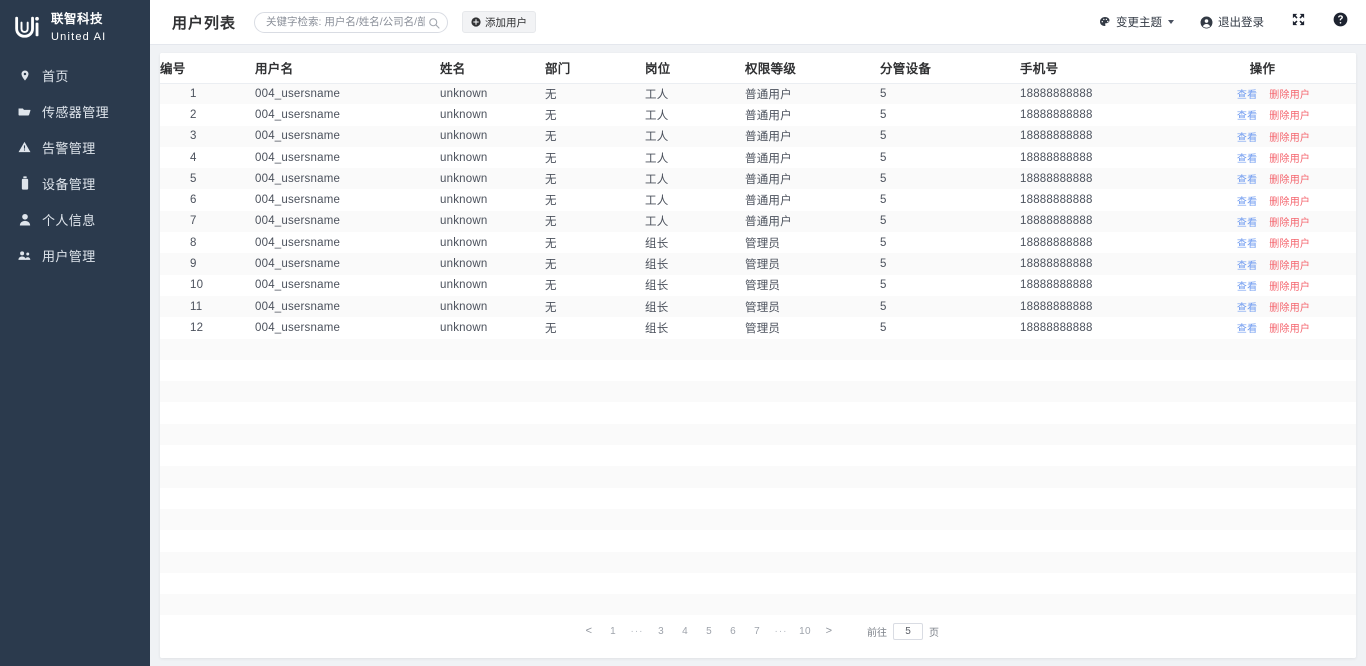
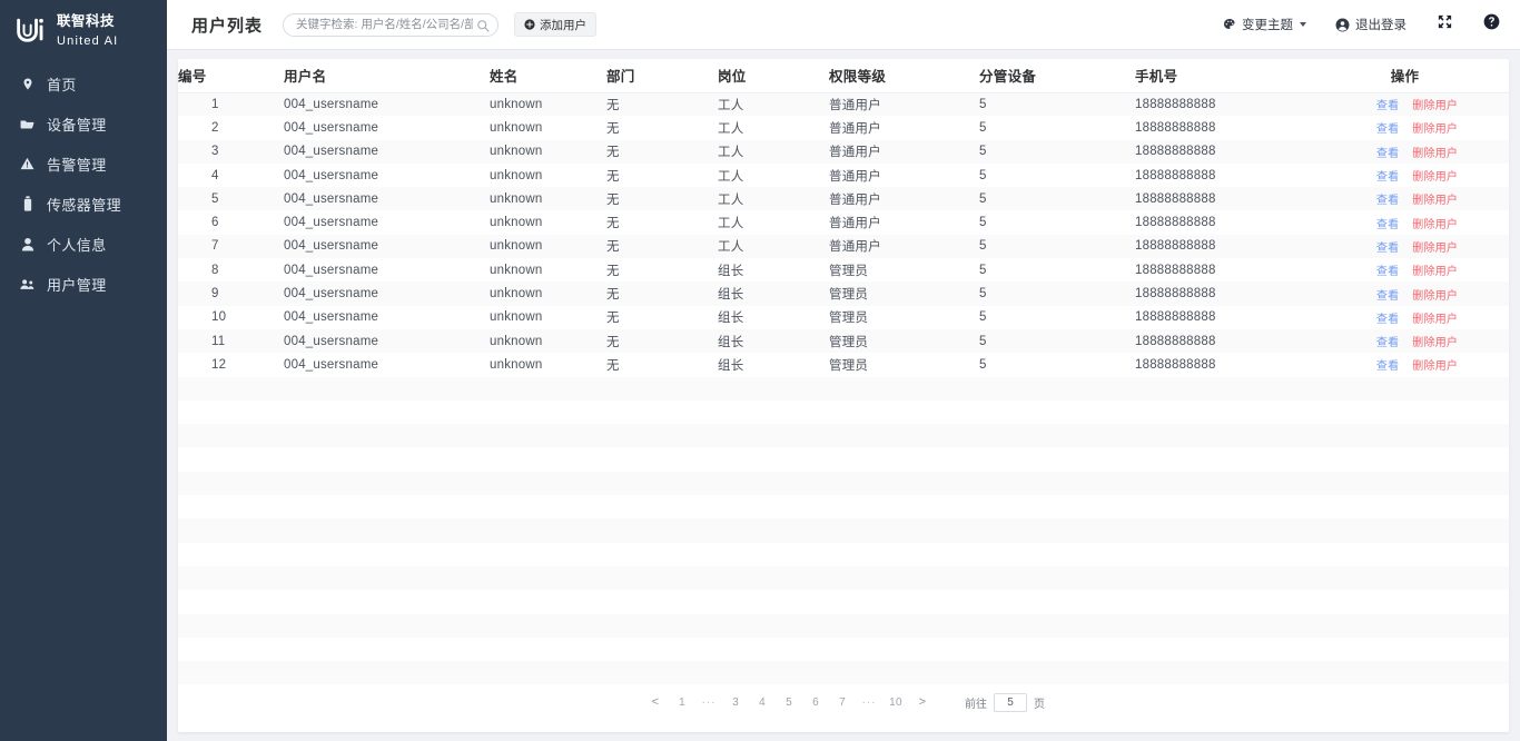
  联智科技
  United AI
  首页
- 传感器管理
+ 设备管理
  告警管理
- 设备管理
+ 传感器管理
  个人信息
  用户管理
  用户列表
  关键字检索: 用户名/姓名/公司名/部
  添加用户
  变更主题
  退出登录
  编号	用户名	姓名	部门	岗位	权限等级	分管设备	手机号	操作
  1	004_usersname	unknown	无	工人	普通用户	5	18888888888	查看 删除用户
  2	004_usersname	unknown	无	工人	普通用户	5	18888888888	查看 删除用户
  3	004_usersname	unknown	无	工人	普通用户	5	18888888888	查看 删除用户
  4	004_usersname	unknown	无	工人	普通用户	5	18888888888	查看 删除用户
  5	004_usersname	unknown	无	工人	普通用户	5	18888888888	查看 删除用户
  6	004_usersname	unknown	无	工人	普通用户	5	18888888888	查看 删除用户
  7	004_usersname	unknown	无	工人	普通用户	5	18888888888	查看 删除用户
  8	004_usersname	unknown	无	组长	管理员	5	18888888888	查看 删除用户
  9	004_usersname	unknown	无	组长	管理员	5	18888888888	查看 删除用户
  10	004_usersname	unknown	无	组长	管理员	5	18888888888	查看 删除用户
  11	004_usersname	unknown	无	组长	管理员	5	18888888888	查看 删除用户
  12	004_usersname	unknown	无	组长	管理员	5	18888888888	查看 删除用户
  <
  1
  ···
  3
  4
  5
  6
  7
  ···
  10
  >
  前往
  5
  页
